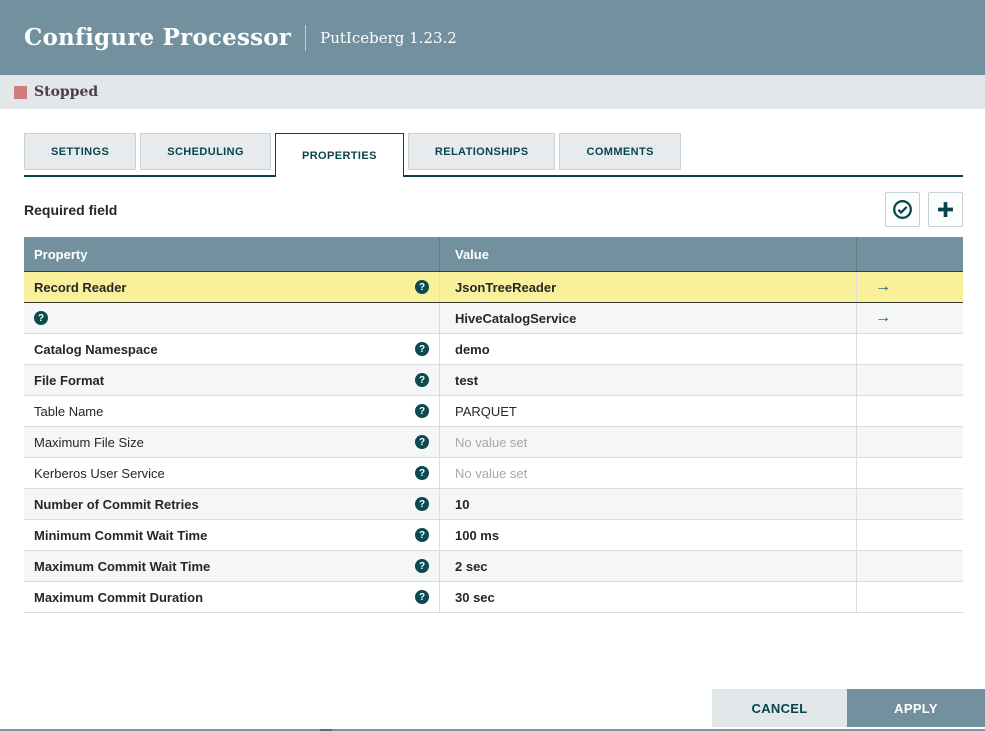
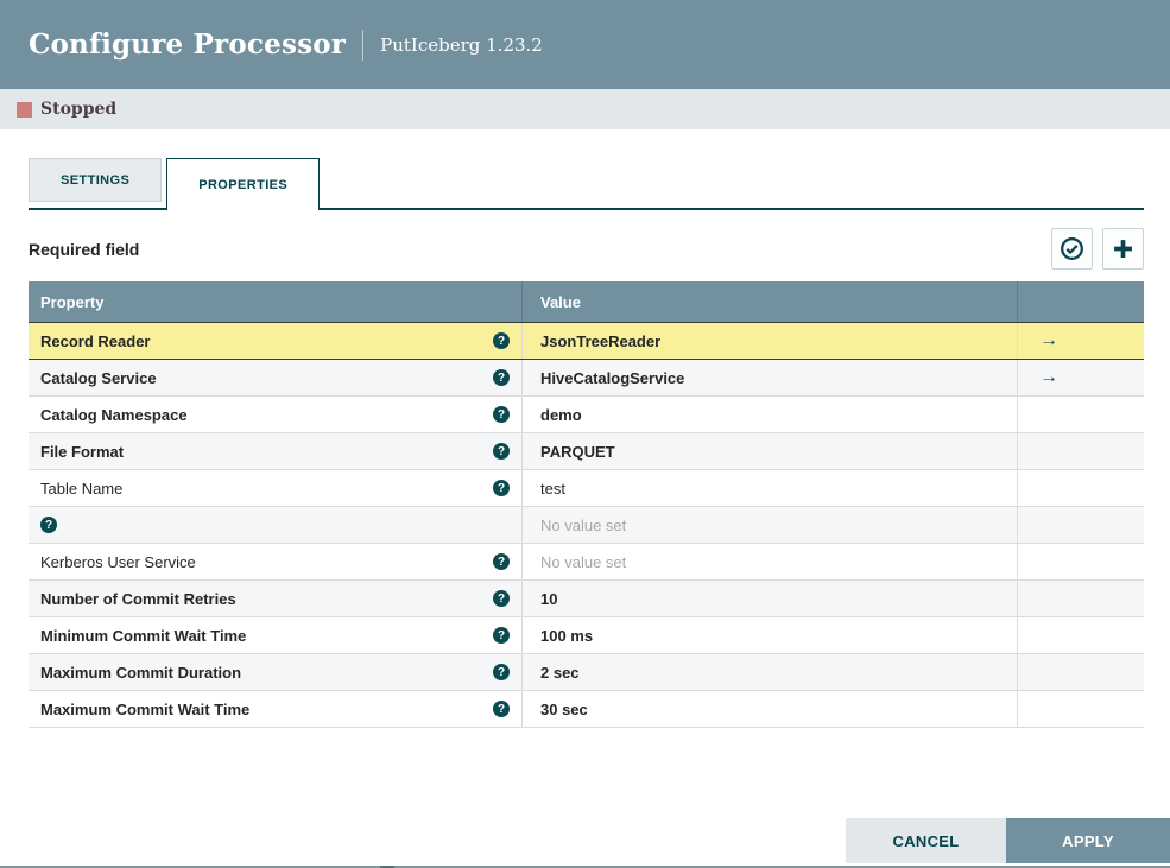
  Configure Processor
  PutIceberg 1.23.2
  Stopped
  SETTINGS
- SCHEDULING
  PROPERTIES
- RELATIONSHIPS
- COMMENTS
  Required field
  Property
  Value
  Record Reader
  ?
  JsonTreeReader
  →
+ Catalog Service
  ?
  HiveCatalogService
  →
  Catalog Namespace
  ?
  demo
  File Format
  ?
- test
+ PARQUET
  Table Name
  ?
- PARQUET
+ test
- Maximum File Size
  ?
  No value set
  Kerberos User Service
  ?
  No value set
  Number of Commit Retries
  ?
  10
  Minimum Commit Wait Time
  ?
  100 ms
- Maximum Commit Wait Time
+ Maximum Commit Duration
  ?
  2 sec
- Maximum Commit Duration
+ Maximum Commit Wait Time
  ?
  30 sec
  CANCEL
  APPLY
